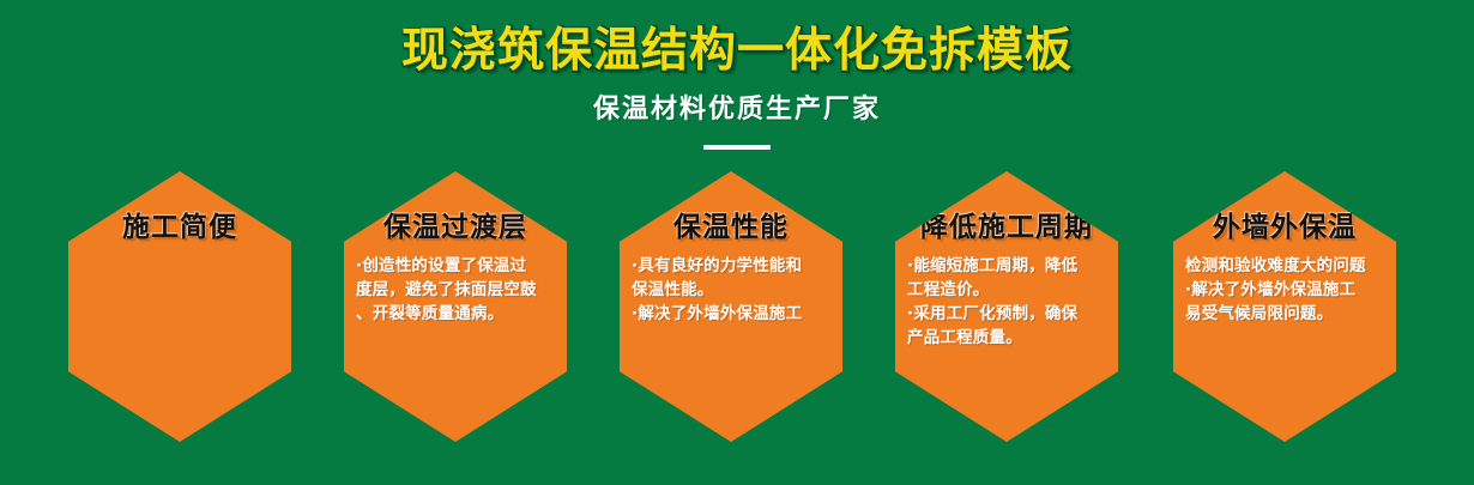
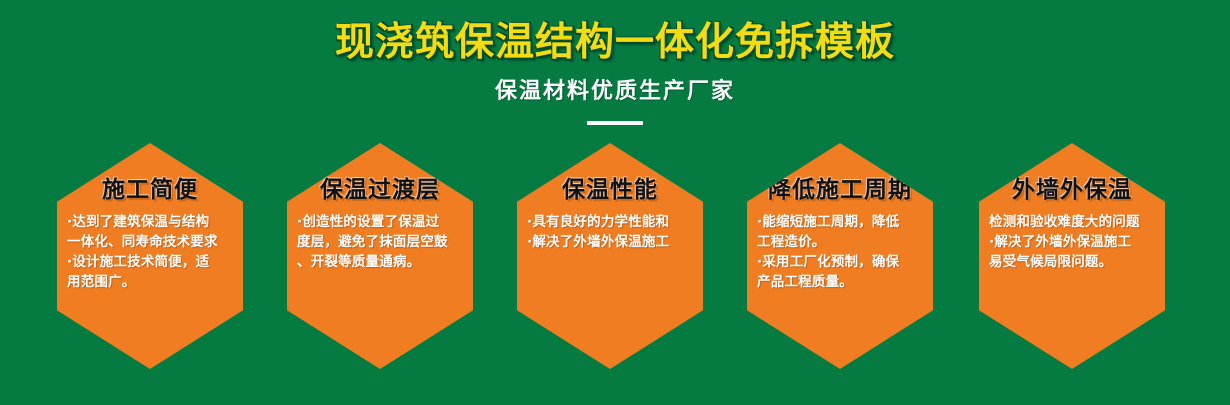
  现浇筑保温结构一体化免拆模板
  保温材料优质生产厂家
  施工简便
+ ·达到了建筑保温与结构
+ 一体化、同寿命技术要求
+ ·设计施工技术简便，适
+ 用范围广。
  保温过渡层
  ·创造性的设置了保温过
  度层，避免了抹面层空鼓
  、开裂等质量通病。
  保温性能
  ·具有良好的力学性能和
- 保温性能。
  ·解决了外墙外保温施工
  降低施工周期
  ·能缩短施工周期，降低
  工程造价。
  ·采用工厂化预制，确保
  产品工程质量。
  外墙外保温
  检测和验收难度大的问题
  ·解决了外墙外保温施工
  易受气候局限问题。
